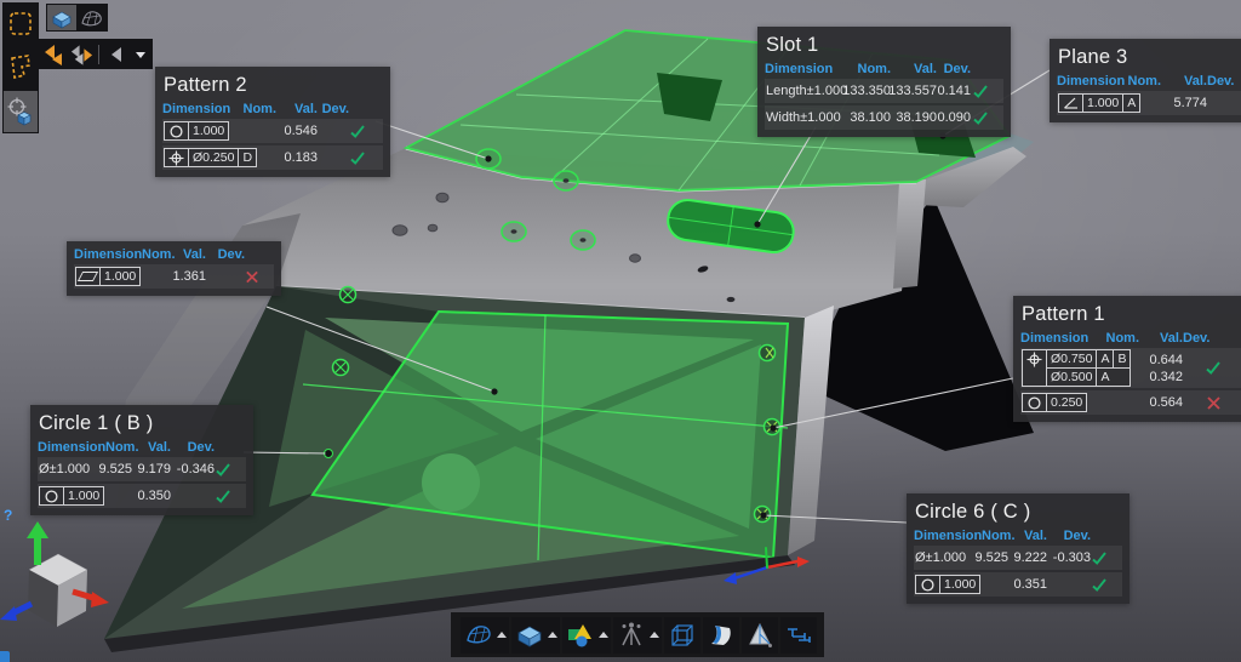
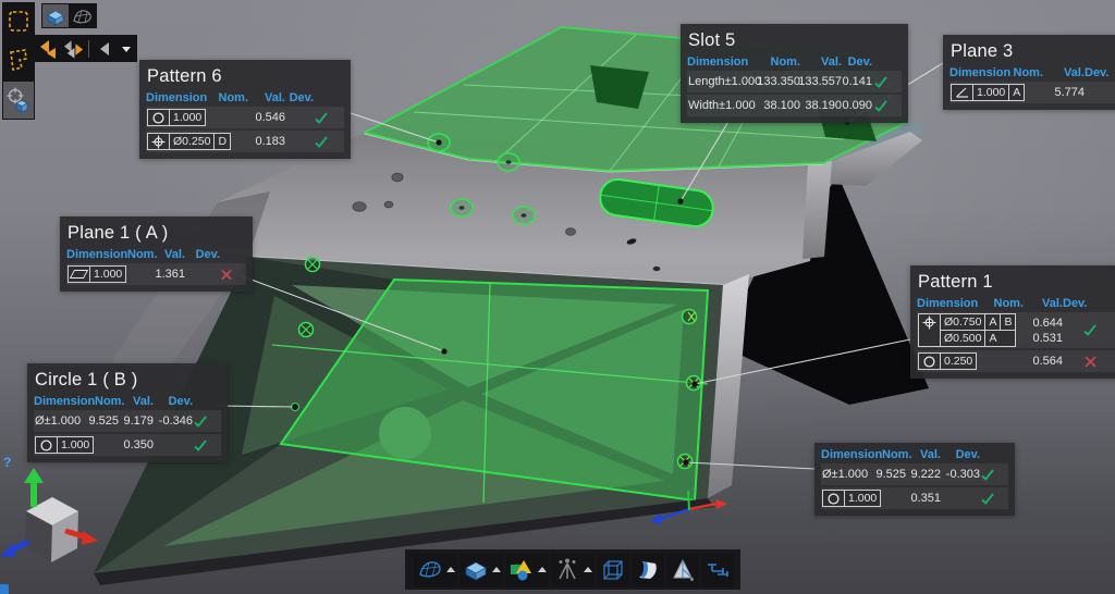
- Pattern 2
+ Pattern 6
  Dimension
  Nom.
  Val.
  Dev.
  1.000
  0.546
  Ø0.250
  D
  0.183
- Slot 1
+ Slot 5
  Dimension
  Nom.
  Val.
  Dev.
  Length±1.000
  133.350
  133.557
  0.141
  Width±1.000
  38.100
  38.190
  0.090
  Plane 3
  Dimension
  Nom.
  Val.
  Dev.
  1.000
  A
  5.774
+ Plane 1 ( A )
  Dimension
  Nom
  Val.
  Dev.
  1.000
  1.361
  Circle 1 ( B )
  Dimension
  Nom
  Val.
  Dev.
  Ø±1.000
  9.525
  9.179
  -0.346
  1.000
  0.350
  Pattern 1
  Dimension
  Nom.
  Val.
  Dev.
  Ø0.750
  A
  B
  Ø0.500
  A
  0.644
- 0.342
+ 0.531
  0.250
  0.564
- Circle 6 ( C )
  Dimension
  Nom
  Val.
  Dev.
  Ø±1.000
  9.525
  9.222
  -0.303
  1.000
  0.351
  ?
